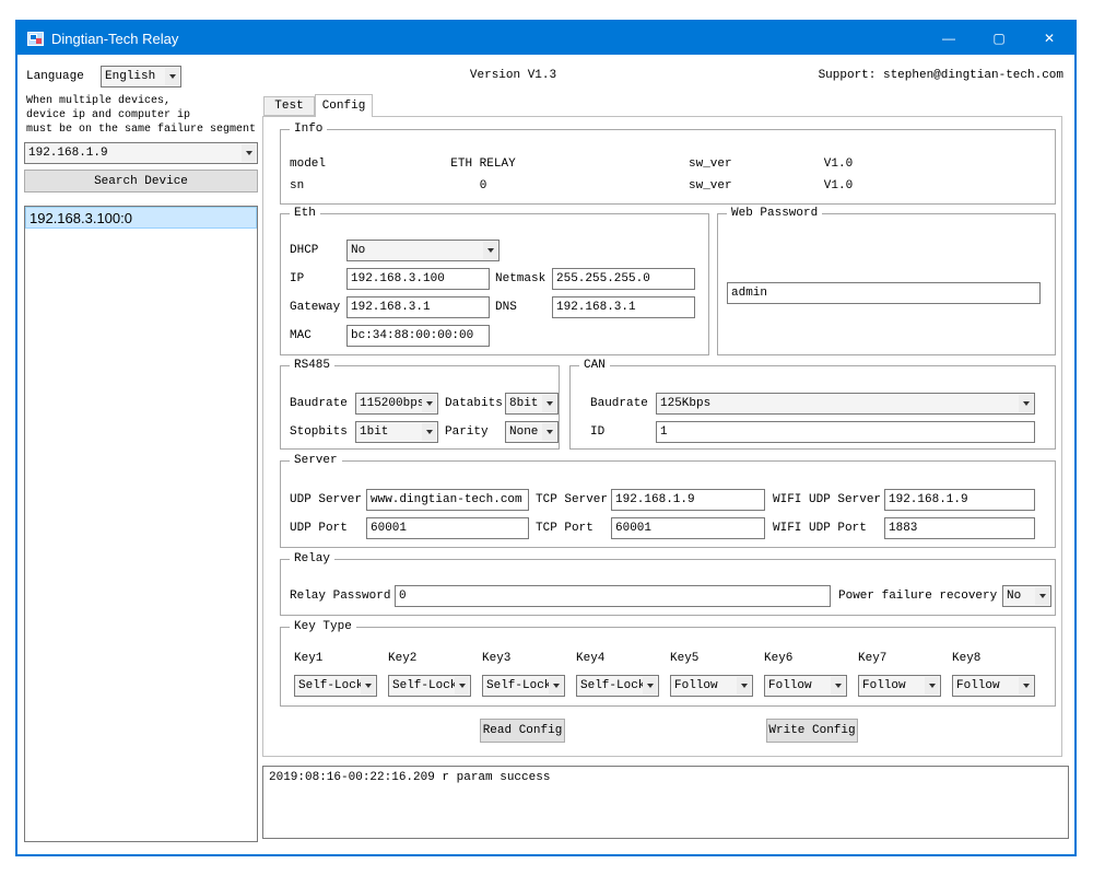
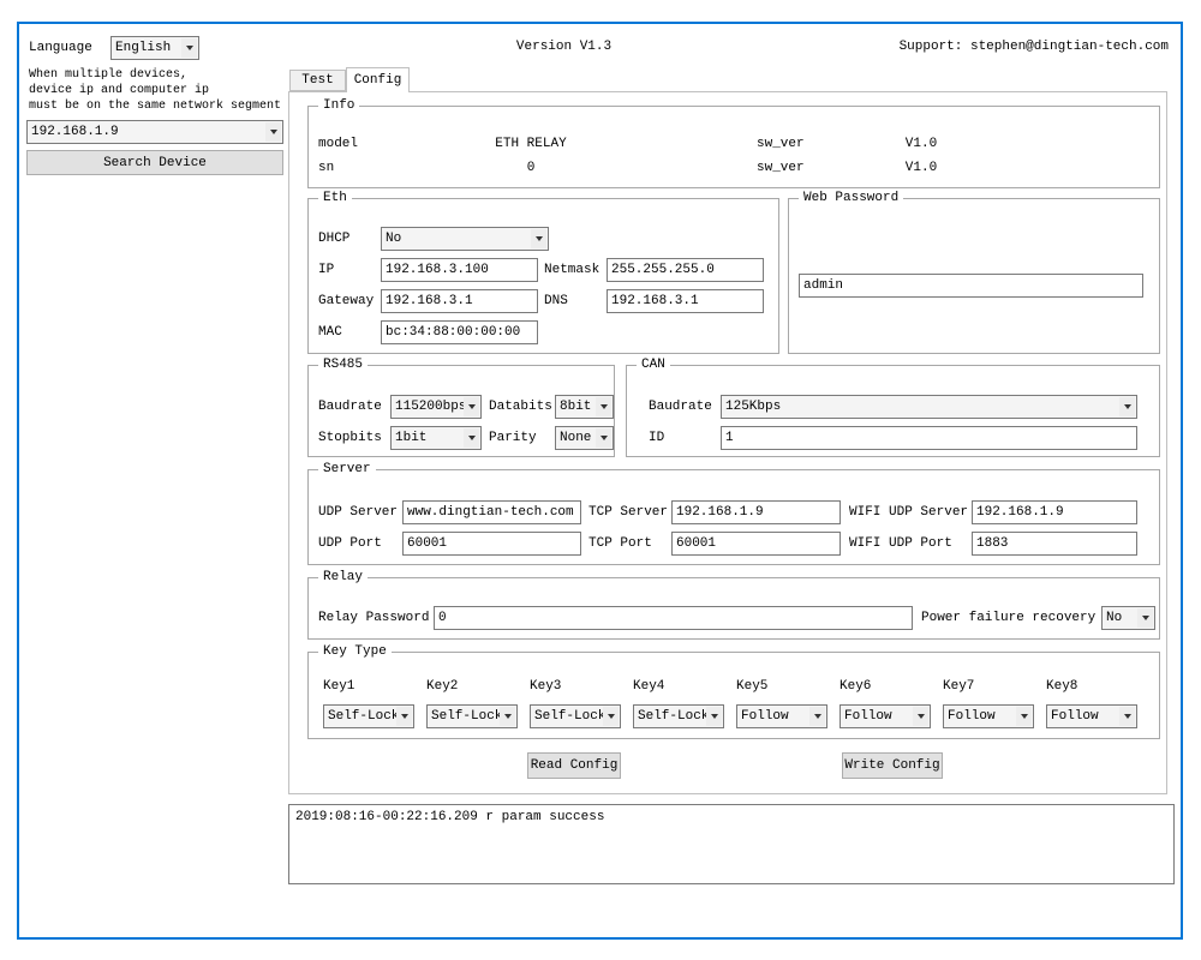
- Dingtian-Tech Relay
- —
- ▢
- ✕
  Language
  English
  Version V1.3
  Support: stephen@dingtian-tech.com
  When multiple devices,
  device ip and computer ip
- must be on the same failure segment
+ must be on the same network segment
  192.168.1.9
  Search Device
- 192.168.3.100:0
  Test
  Config
  Info
  model
  ETH RELAY
  sw_ver
  V1.0
  sn
  0
  sw_ver
  V1.0
  Eth
  DHCP
  No
  IP
  192.168.3.100
  Netmask
  255.255.255.0
  Gateway
  192.168.3.1
  DNS
  192.168.3.1
  MAC
  bc:34:88:00:00:00
  Web Password
  admin
  RS485
  Baudrate
  115200bp
  Databits
  8bit
  Stopbits
  1bit
  Parity
  None
  CAN
  Baudrate
  125Kbps
  ID
  1
  Server
  UDP Server
  www.dingtian-tech.com
  TCP Server
  192.168.1.9
  WIFI UDP Server
  192.168.1.9
  UDP Port
  60001
  TCP Port
  60001
  WIFI UDP Port
  1883
  Relay
  Relay Password
  0
  Power failure recovery
  No
  Key Type
  Key1
  Key2
  Key3
  Key4
  Key5
  Key6
  Key7
  Key8
  Self-Loc
  Self-Loc
  Self-Loc
  Self-Loc
  Follow
  Follow
  Follow
  Follow
  Read Config
  Write Config
  2019:08:16-00:22:16.209 r param success
